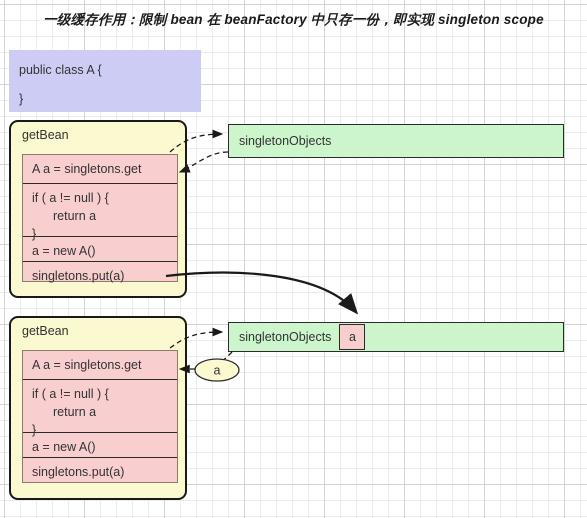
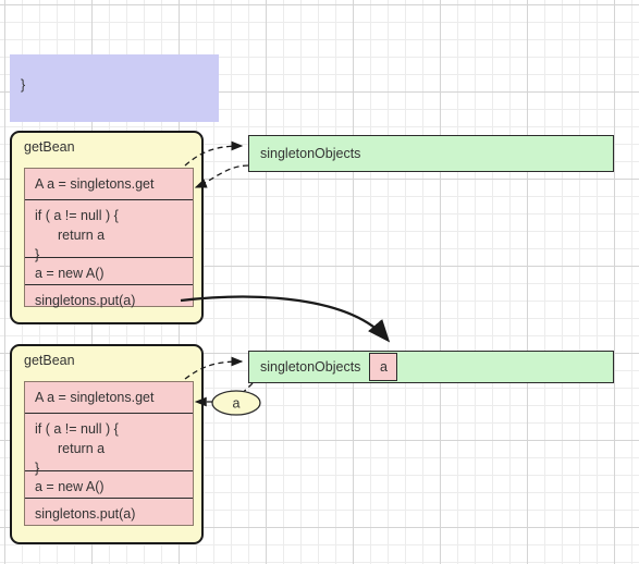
- 一级缓存作用：限制 bean 在 beanFactory 中只存一份，即实现 singleton scope
- public class A {
  }
  getBean
  A a = singletons.get
  if ( a != null ) {
  return a
  }
  a = new A()
  singletons.put(a)
  getBean
  A a = singletons.get
  if ( a != null ) {
  return a
  }
  a = new A()
  singletons.put(a)
  singletonObjects
  singletonObjects
  a
  a
